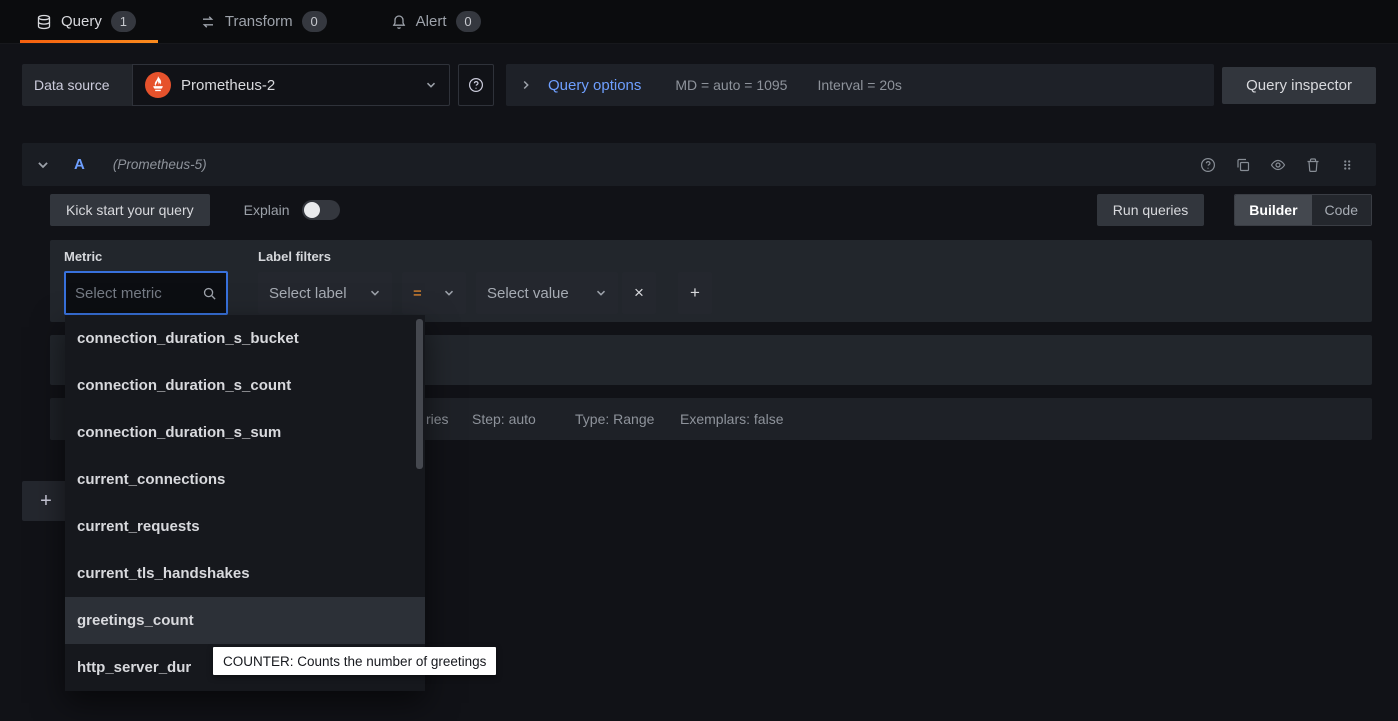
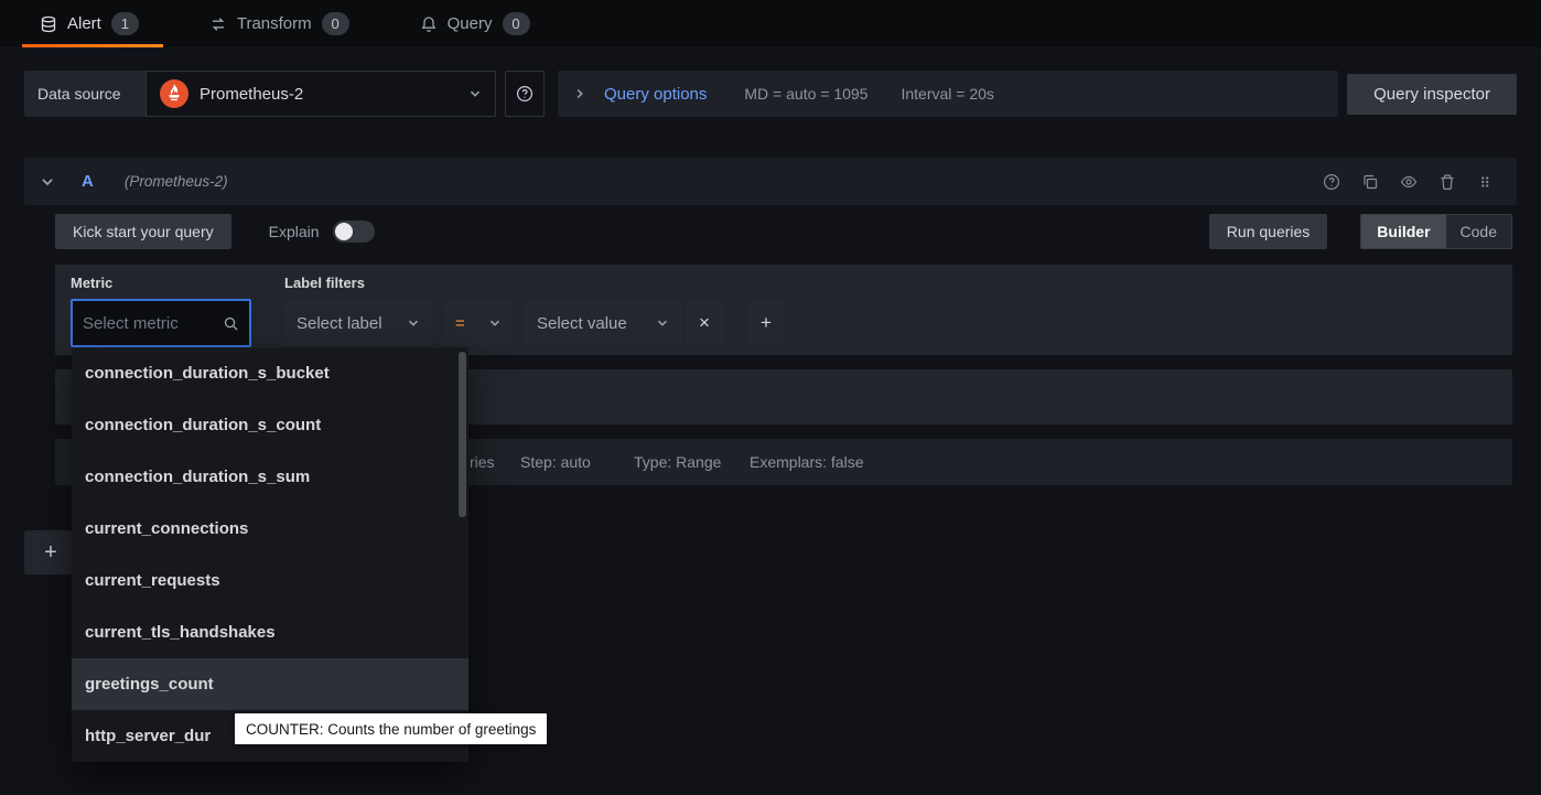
- Query
+ Alert
  1
  Transform
  0
- Alert
+ Query
  0
  Data source
  Prometheus-2
  Query options
  MD = auto = 1095
  Interval = 20s
  Query inspector
  A
- (Prometheus-5)
+ (Prometheus-2)
  Kick start your query
  Explain
  Run queries
  Builder
  Code
  Metric
  Label filters
  Select metric
  Select label
  =
  Select value
  ×
  +
  ries
  Step: auto
  Type: Range
  Exemplars: false
  +
  connection_duration_s_bucket
  connection_duration_s_count
  connection_duration_s_sum
  current_connections
  current_requests
  current_tls_handshakes
  greetings_count
  http_server_dur
  COUNTER: Counts the number of greetings
